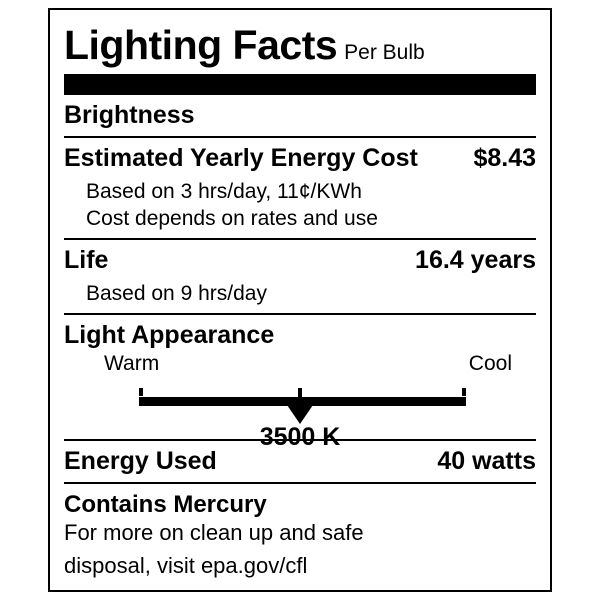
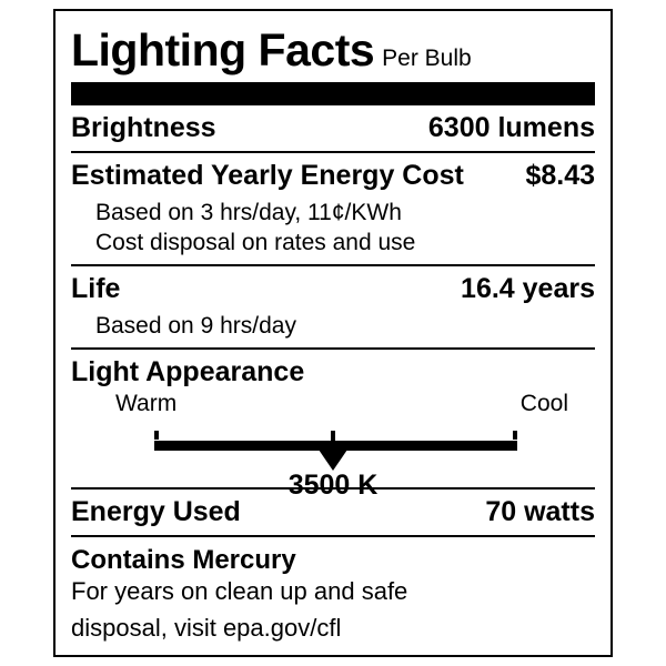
  Lighting Facts
  Per Bulb
  Brightness
+ 6300 lumens
  Estimated Yearly Energy Cost
  $8.43
  Based on 3 hrs/day, 11¢/KWh
- Cost depends on rates and use
+ Cost disposal on rates and use
  Life
  16.4 years
  Based on 9 hrs/day
  Light Appearance
  Warm
  Cool
  3500 K
  Energy Used
- 40 watts
+ 70 watts
  Contains Mercury
- For more on clean up and safe
+ For years on clean up and safe
  disposal, visit epa.gov/cfl
